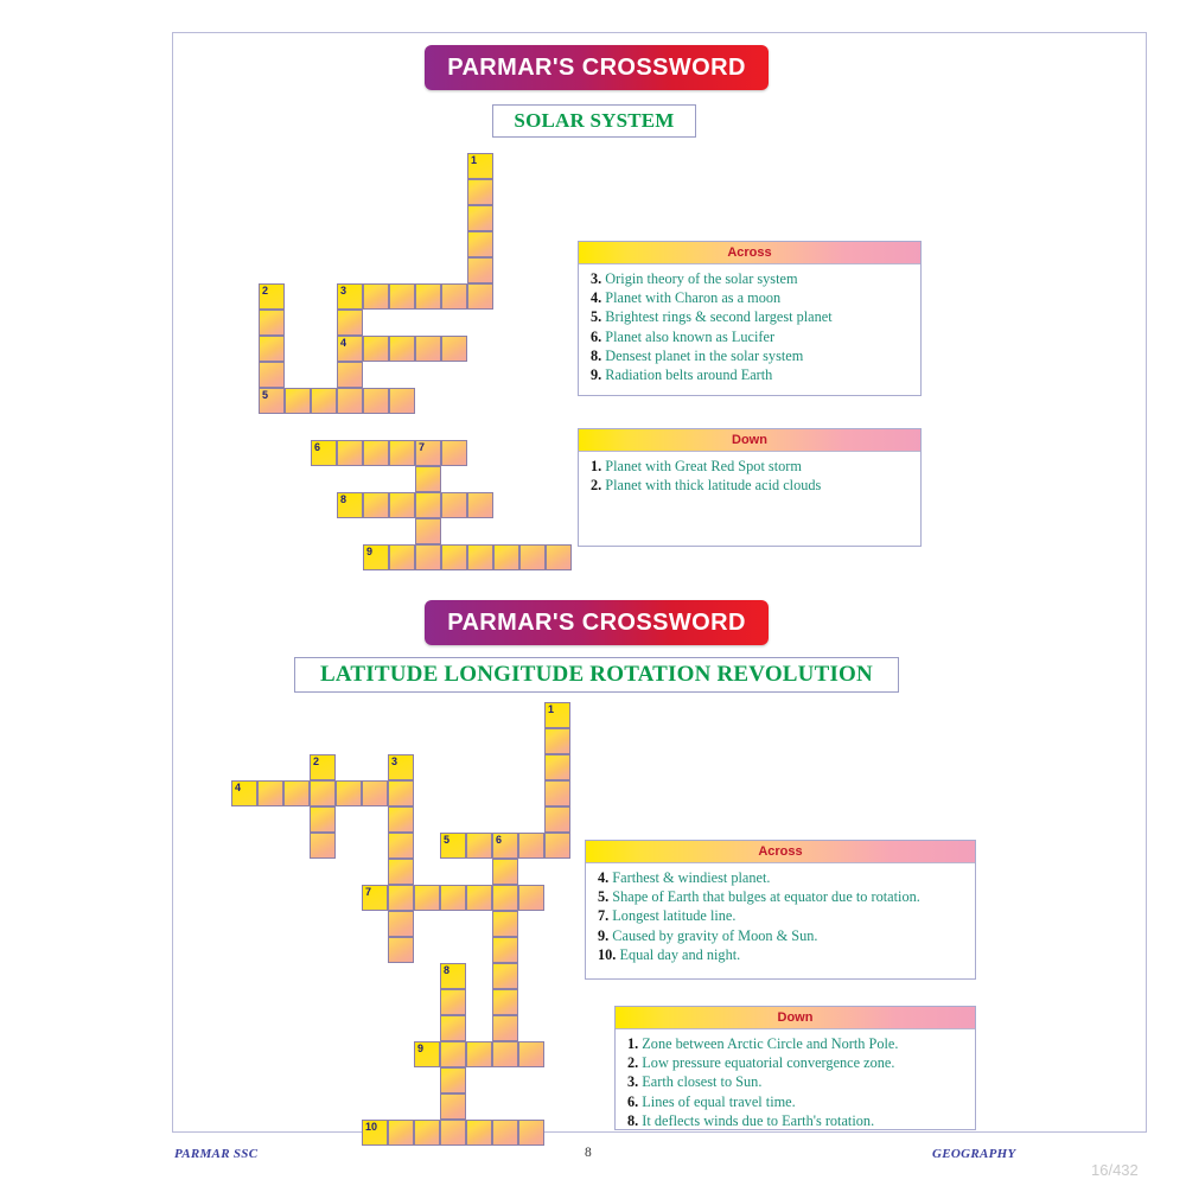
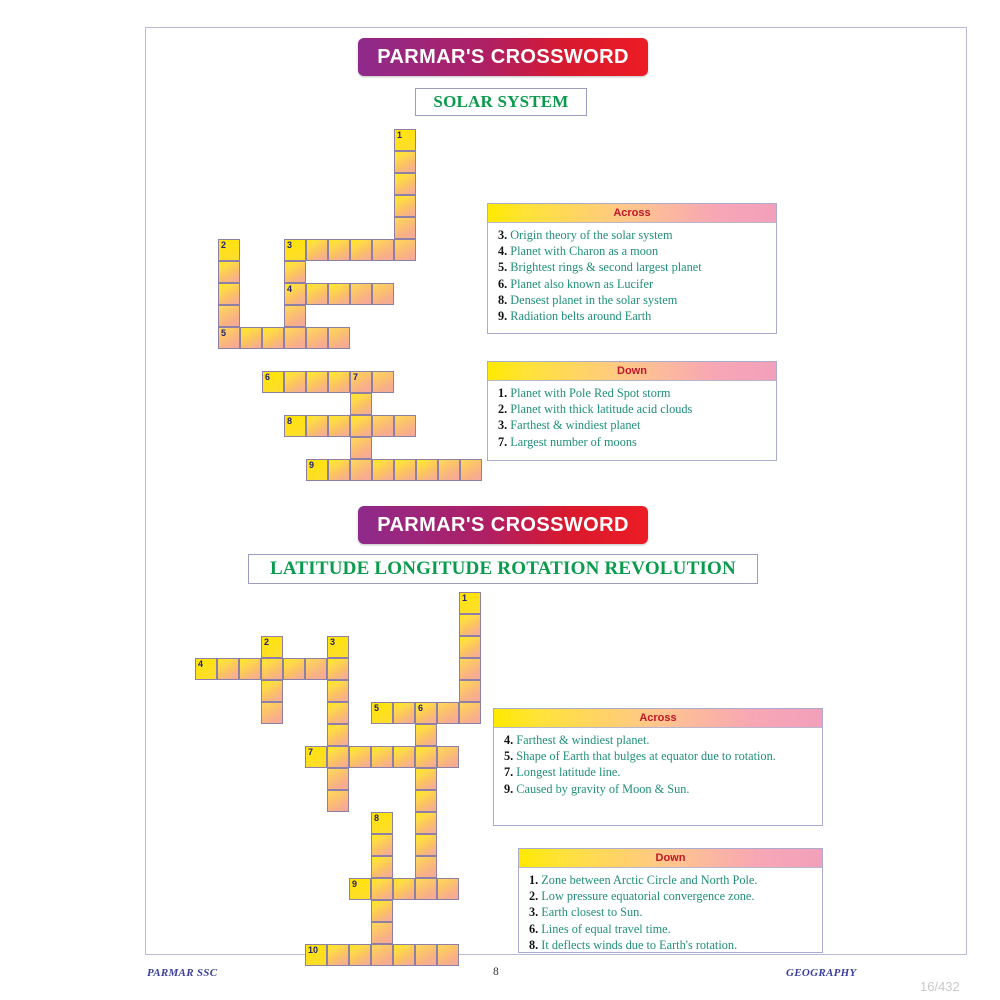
  PARMAR'S CROSSWORD
  SOLAR SYSTEM
  1
  2
  5
  3
  4
  6
  7
  8
  9
  Across
  3. Origin theory of the solar system
  4. Planet with Charon as a moon
  5. Brightest rings & second largest planet
  6. Planet also known as Lucifer
  8. Densest planet in the solar system
  9. Radiation belts around Earth
  Down
- 1. Planet with Great Red Spot storm
+ 1. Planet with Pole Red Spot storm
  2. Planet with thick latitude acid clouds
+ 3. Farthest & windiest planet
+ 7. Largest number of moons
  PARMAR'S CROSSWORD
  LATITUDE LONGITUDE ROTATION REVOLUTION
  1
  2
  3
  4
  5
  6
  7
  8
  9
  10
  Across
  4. Farthest & windiest planet.
  5. Shape of Earth that bulges at equator due to rotation.
  7. Longest latitude line.
  9. Caused by gravity of Moon & Sun.
- 10. Equal day and night.
  Down
  1. Zone between Arctic Circle and North Pole.
  2. Low pressure equatorial convergence zone.
  3. Earth closest to Sun.
  6. Lines of equal travel time.
  8. It deflects winds due to Earth's rotation.
  PARMAR SSC
  8
  GEOGRAPHY
  16/432
